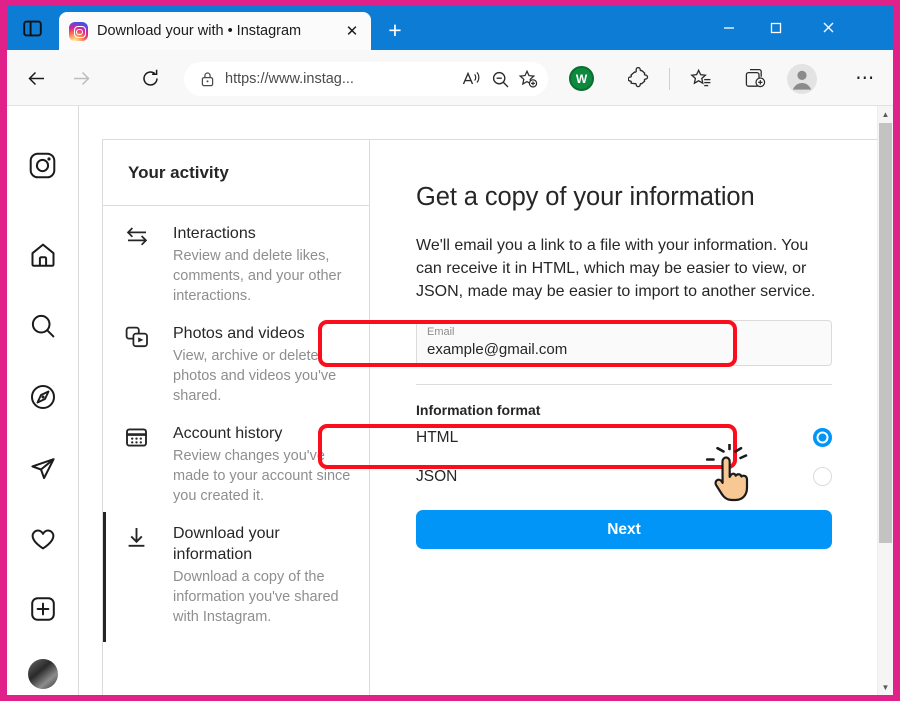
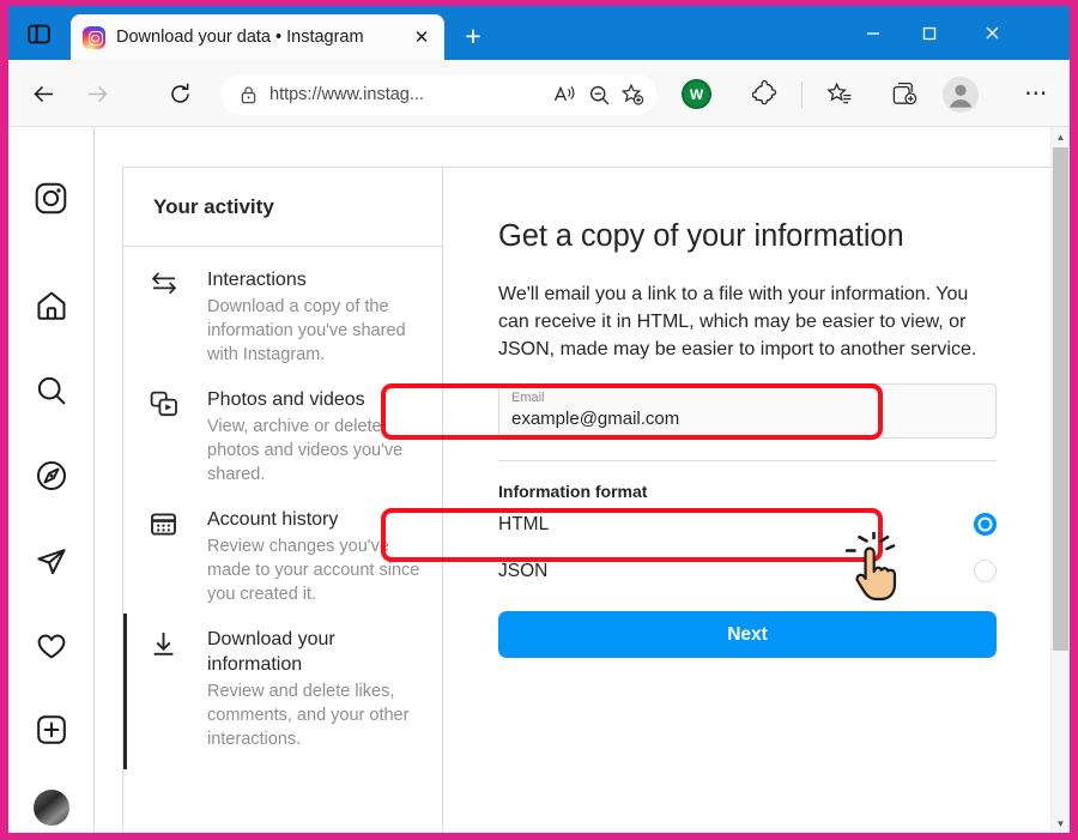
- Download your with • Instagram
+ Download your data • Instagram
  ✕
  +
  https://www.instag...
  W
  ⋯
  Your activity
  Interactions
- Review and delete likes, comments, and your other interactions.
+ Download a copy of the information you've shared with Instagram.
  Photos and videos
  View, archive or delete photos and videos you've shared.
  Account history
  Review changes you've made to your account since you created it.
  Download your information
- Download a copy of the information you've shared with Instagram.
+ Review and delete likes, comments, and your other interactions.
  Get a copy of your information
  We'll email you a link to a file with your information. You can receive it in HTML, which may be easier to view, or JSON, made may be easier to import to another service.
  Email
  example@gmail.com
  Information format
  HTML
  JSON
  Next
  ▲
  ▼
